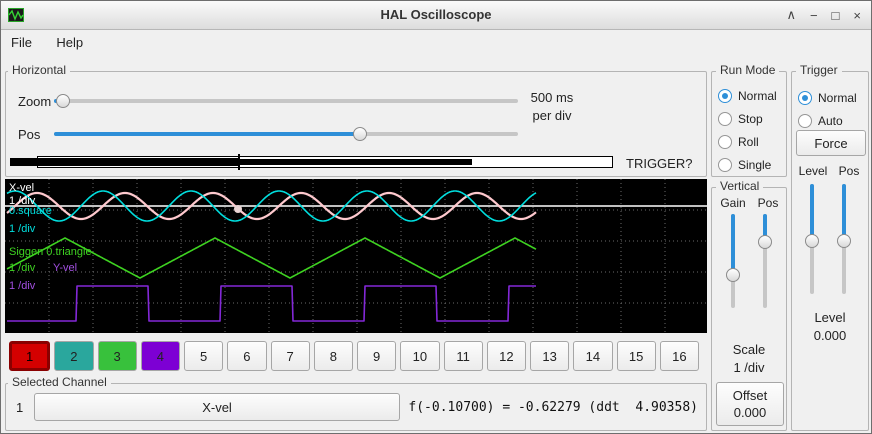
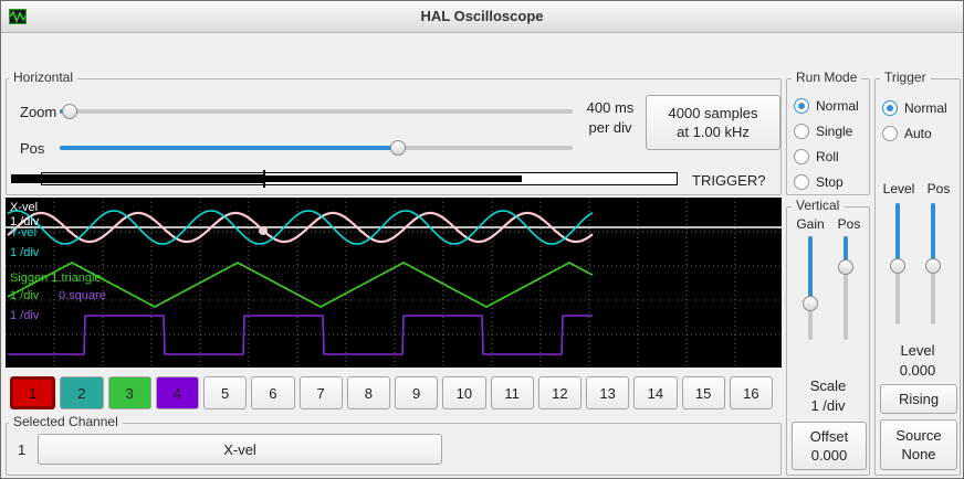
  HAL Oscilloscope
- ∧
- −
- □
- ×
- File Help
  Horizontal
  Zoom
- 500 ms
+ 400 ms
  per div
+ 4000 samples
+ at 1.00 kHz
  Pos
  TRIGGER?
  Run Mode
  Normal
- Stop
+ Single
  Roll
- Single
+ Stop
  Trigger
  Normal
  Auto
- Force
  Level
  Pos
  Level
  0.000
+ Rising
+ Source
+ None
  Vertical
  Gain
  Pos
  Scale
  1 /div
  Offset
  0.000
  X-vel
  1 /div
- 0.square
+ Y-vel
  1 /div
- Siggen 0.triangle
+ Siggen 1.triangle
  1 /div
- Y-vel
+ 0.square
  1 /div
  1
  2
  3
  4
  5
  6
  7
  8
  9
  10
  11
  12
  13
  14
  15
  16
  Selected Channel
  1
  X-vel
- f(-0.10700) = -0.62279 (ddt 4.90358)
